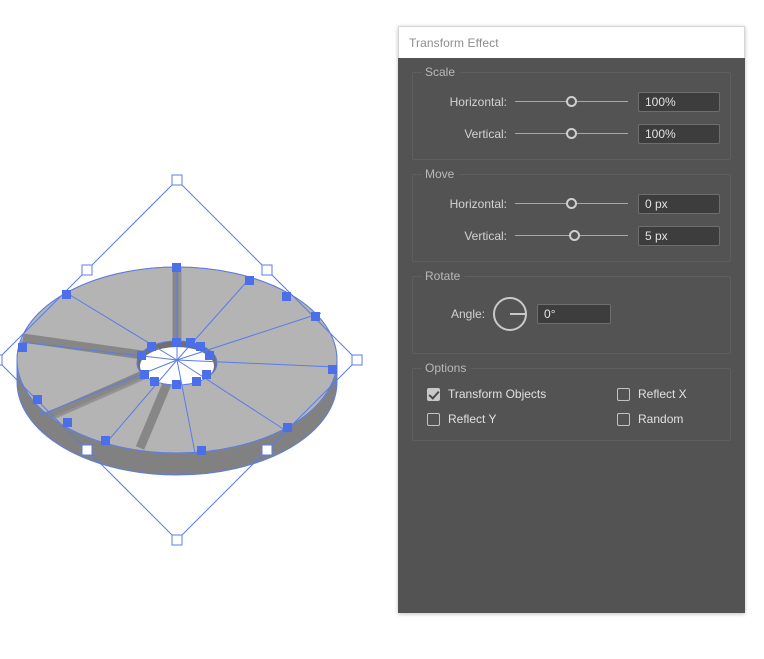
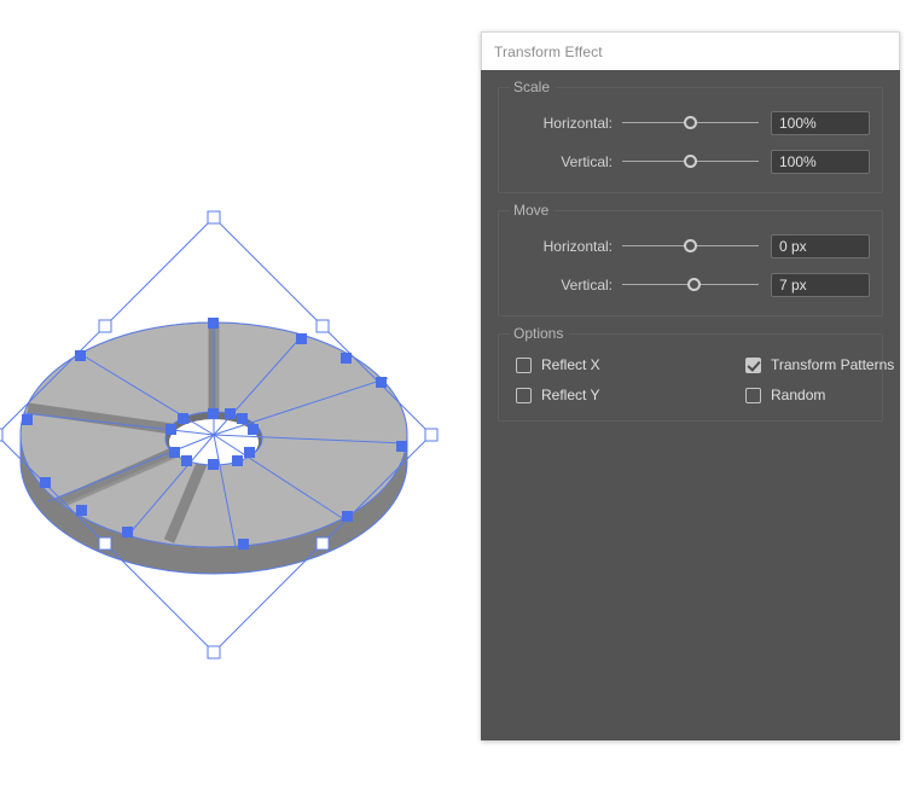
  Transform Effect
  Scale
  Horizontal:
  100%
  Vertical:
  100%
  Move
  Horizontal:
  0 px
  Vertical:
- 5 px
+ 7 px
- Rotate
- Angle:
- 0°
  Options
- Transform Objects
  Reflect X
+ Transform Patterns
  Reflect Y
  Random
